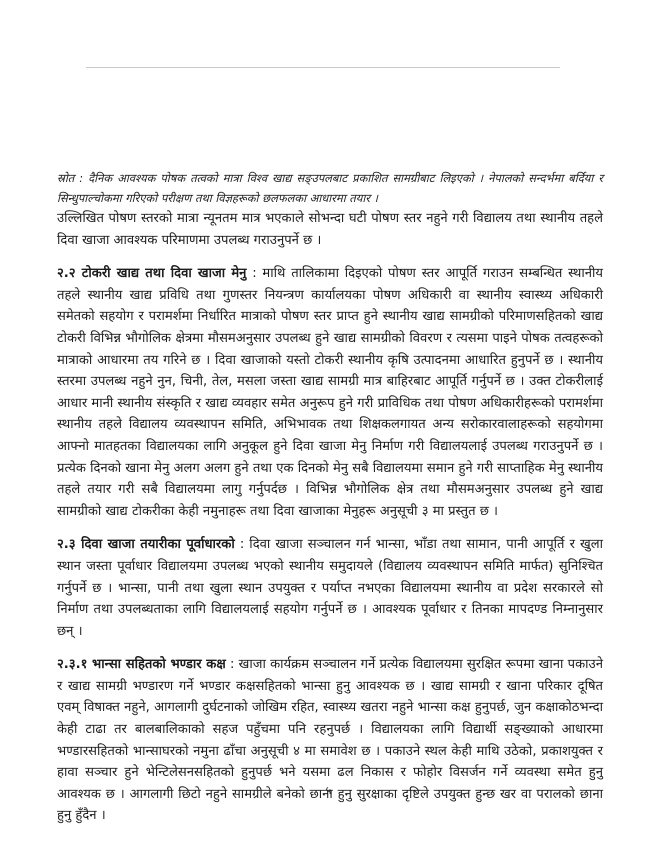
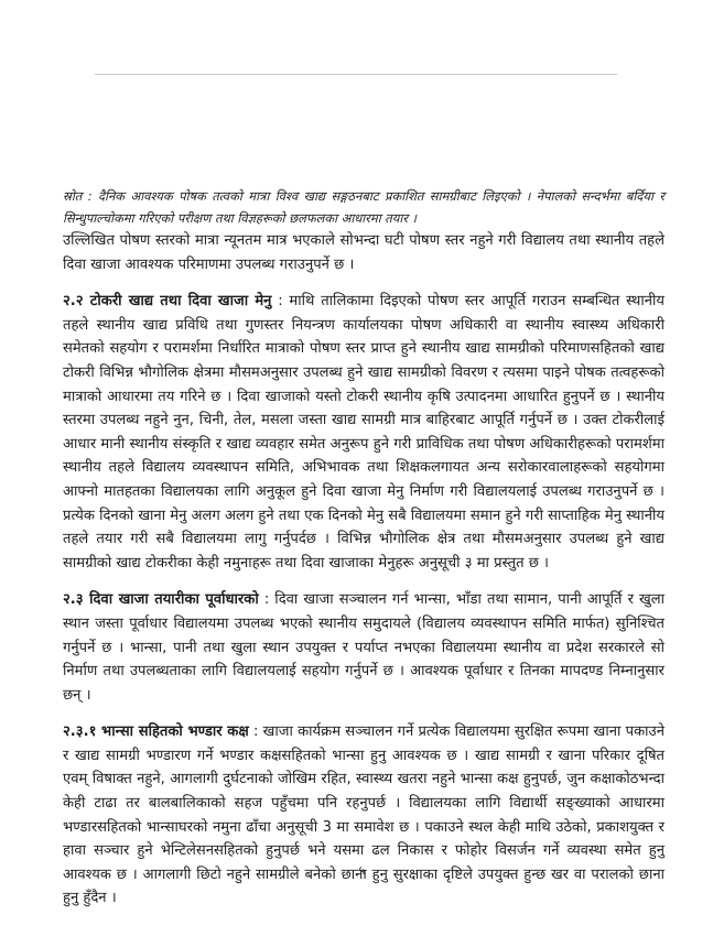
- स्रोत : दैनिक आवश्यक पोषक तत्वको मात्रा विश्व खाद्य सङ्उपलबाट प्रकाशित सामग्रीबाट लिइएको । नेपालको सन्दर्भमा बर्दिया र सिन्धुपाल्चोकमा गरिएको परीक्षण तथा विज्ञहरूको छलफलका आधारमा तयार ।
+ स्रोत : दैनिक आवश्यक पोषक तत्वको मात्रा विश्व खाद्य सङ्गठनबाट प्रकाशित सामग्रीबाट लिइएको । नेपालको सन्दर्भमा बर्दिया र सिन्धुपाल्चोकमा गरिएको परीक्षण तथा विज्ञहरूको छलफलका आधारमा तयार ।
  उल्लिखित पोषण स्तरको मात्रा न्यूनतम मात्र भएकाले सोभन्दा घटी पोषण स्तर नहुने गरी विद्यालय तथा स्थानीय तहले दिवा खाजा आवश्यक परिमाणमा उपलब्ध गराउनुपर्ने छ ।
  २.२ टोकरी खाद्य तथा दिवा खाजा मेनु : माथि तालिकामा दिइएको पोषण स्तर आपूर्ति गराउन सम्बन्धित स्थानीय तहले स्थानीय खाद्य प्रविधि तथा गुणस्तर नियन्त्रण कार्यालयका पोषण अधिकारी वा स्थानीय स्वास्थ्य अधिकारी समेतको सहयोग र परामर्शमा निर्धारित मात्राको पोषण स्तर प्राप्त हुने स्थानीय खाद्य सामग्रीको परिमाणसहितको खाद्य टोकरी विभिन्न भौगोलिक क्षेत्रमा मौसमअनुसार उपलब्ध हुने खाद्य सामग्रीको विवरण र त्यसमा पाइने पोषक तत्वहरूको मात्राको आधारमा तय गरिने छ । दिवा खाजाको यस्तो टोकरी स्थानीय कृषि उत्पादनमा आधारित हुनुपर्ने छ । स्थानीय स्तरमा उपलब्ध नहुने नुन, चिनी, तेल, मसला जस्ता खाद्य सामग्री मात्र बाहिरबाट आपूर्ति गर्नुपर्ने छ । उक्त टोकरीलाई आधार मानी स्थानीय संस्कृति र खाद्य व्यवहार समेत अनुरूप हुने गरी प्राविधिक तथा पोषण अधिकारीहरूको परामर्शमा स्थानीय तहले विद्यालय व्यवस्थापन समिति, अभिभावक तथा शिक्षकलगायत अन्य सरोकारवालाहरूको सहयोगमा आफ्नो मातहतका विद्यालयका लागि अनुकूल हुने दिवा खाजा मेनु निर्माण गरी विद्यालयलाई उपलब्ध गराउनुपर्ने छ । प्रत्येक दिनको खाना मेनु अलग अलग हुने तथा एक दिनको मेनु सबै विद्यालयमा समान हुने गरी साप्ताहिक मेनु स्थानीय तहले तयार गरी सबै विद्यालयमा लागु गर्नुपर्दछ । विभिन्न भौगोलिक क्षेत्र तथा मौसमअनुसार उपलब्ध हुने खाद्य सामग्रीको खाद्य टोकरीका केही नमुनाहरू तथा दिवा खाजाका मेनुहरू अनुसूची ३ मा प्रस्तुत छ ।
  २.३ दिवा खाजा तयारीका पूर्वाधारको : दिवा खाजा सञ्चालन गर्न भान्सा, भाँडा तथा सामान, पानी आपूर्ति र खुला स्थान जस्ता पूर्वाधार विद्यालयमा उपलब्ध भएको स्थानीय समुदायले (विद्यालय व्यवस्थापन समिति मार्फत) सुनिश्चित गर्नुपर्ने छ । भान्सा, पानी तथा खुला स्थान उपयुक्त र पर्याप्त नभएका विद्यालयमा स्थानीय वा प्रदेश सरकारले सो निर्माण तथा उपलब्धताका लागि विद्यालयलाई सहयोग गर्नुपर्ने छ । आवश्यक पूर्वाधार र तिनका मापदण्ड निम्नानुसार छन् ।
- २.३.१ भान्सा सहितको भण्डार कक्ष : खाजा कार्यक्रम सञ्चालन गर्ने प्रत्येक विद्यालयमा सुरक्षित रूपमा खाना पकाउने र खाद्य सामग्री भण्डारण गर्ने भण्डार कक्षसहितको भान्सा हुनु आवश्यक छ । खाद्य सामग्री र खाना परिकार दूषित एवम् विषाक्त नहुने, आगलागी दुर्घटनाको जोखिम रहित, स्वास्थ्य खतरा नहुने भान्सा कक्ष हुनुपर्छ, जुन कक्षाकोठभन्दा केही टाढा तर बालबालिकाको सहज पहुँचमा पनि रहनुपर्छ । विद्यालयका लागि विद्यार्थी सङ्ख्याको आधारमा भण्डारसहितको भान्साघरको नमुना ढाँचा अनुसूची ४ मा समावेश छ । पकाउने स्थल केही माथि उठेको, प्रकाशयुक्त र हावा सञ्चार हुने भेन्टिलेसनसहितको हुनुपर्छ भने यसमा ढल निकास र फोहोर विसर्जन गर्ने व्यवस्था समेत हुनु आवश्यक छ । आगलागी छिटो नहुने सामग्रीले बनेको छाना हुनु सुरक्षाका दृष्टिले उपयुक्त हुन्छ खर वा परालको छाना हुनु हुँदैन ।
+ २.३.१ भान्सा सहितको भण्डार कक्ष : खाजा कार्यक्रम सञ्चालन गर्ने प्रत्येक विद्यालयमा सुरक्षित रूपमा खाना पकाउने र खाद्य सामग्री भण्डारण गर्ने भण्डार कक्षसहितको भान्सा हुनु आवश्यक छ । खाद्य सामग्री र खाना परिकार दूषित एवम् विषाक्त नहुने, आगलागी दुर्घटनाको जोखिम रहित, स्वास्थ्य खतरा नहुने भान्सा कक्ष हुनुपर्छ, जुन कक्षाकोठभन्दा केही टाढा तर बालबालिकाको सहज पहुँचमा पनि रहनुपर्छ । विद्यालयका लागि विद्यार्थी सङ्ख्याको आधारमा भण्डारसहितको भान्साघरको नमुना ढाँचा अनुसूची 3 मा समावेश छ । पकाउने स्थल केही माथि उठेको, प्रकाशयुक्त र हावा सञ्चार हुने भेन्टिलेसनसहितको हुनुपर्छ भने यसमा ढल निकास र फोहोर विसर्जन गर्ने व्यवस्था समेत हुनु आवश्यक छ । आगलागी छिटो नहुने सामग्रीले बनेको छाना हुनु सुरक्षाका दृष्टिले उपयुक्त हुन्छ खर वा परालको छाना हुनु हुँदैन ।
  ५
